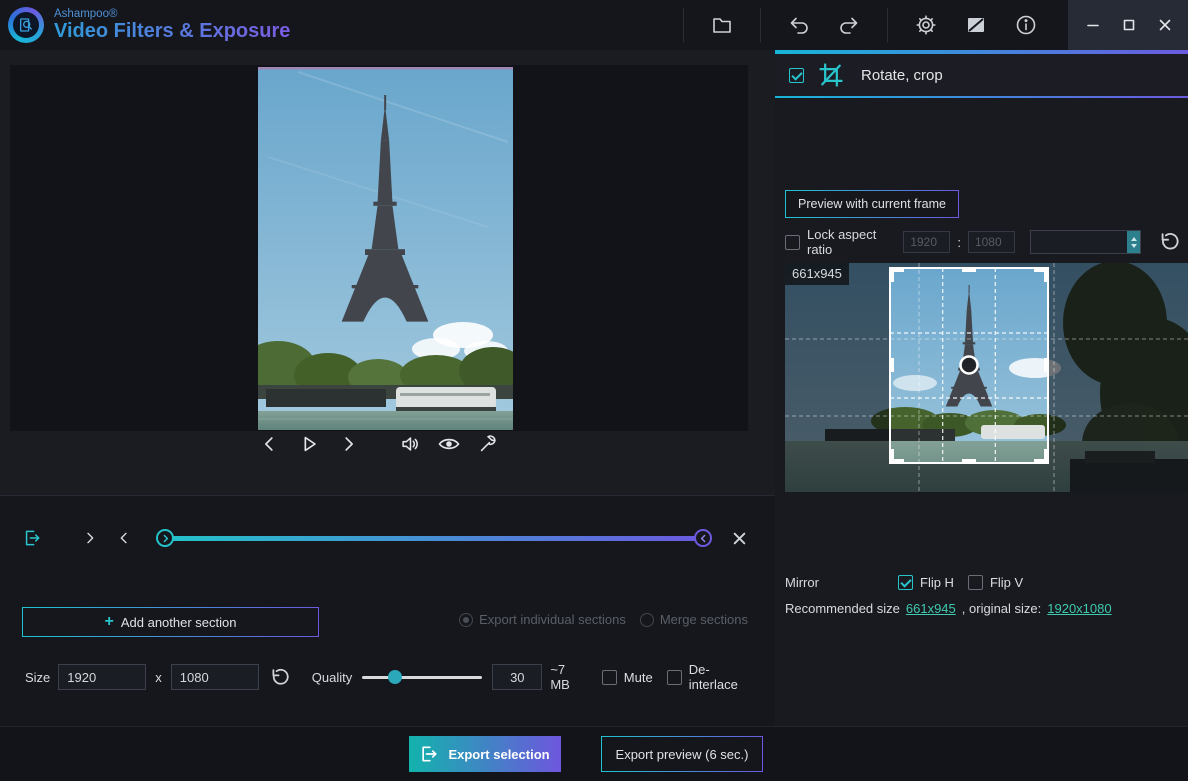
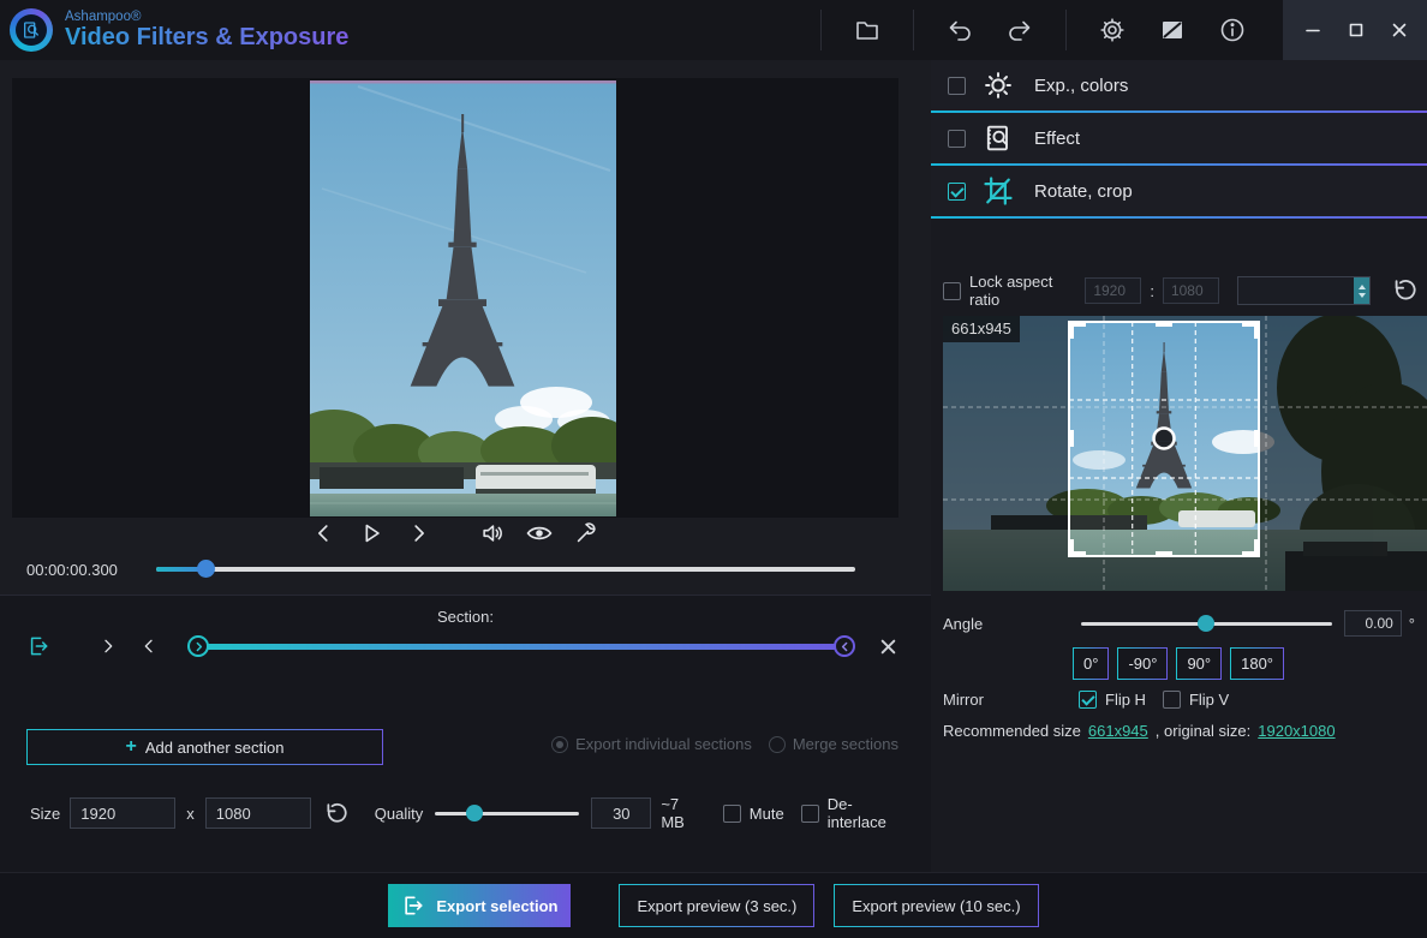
  Ashampoo®
  Video Filters & Exposure
+ 00:00:00.300
+ Section:
  +
  Add another section
  Export individual sections
  Merge sections
  Size
  1920
  x
  1080
  Quality
  30
  ~7 MB
  Mute
  De-interlace
+ Exp., colors
+ Effect
  Rotate, crop
- Preview with current frame
  Lock aspect ratio
  1920
  :
  1080
  661x945
+ Angle
+ 0.00
+ °
+ 0°
+ -90°
+ 90°
+ 180°
  Mirror
  Flip H
  Flip V
  Recommended size
  661x945
  , original size:
  1920x1080
  Export selection
- Export preview (6 sec.)
+ Export preview (3 sec.)
+ Export preview (10 sec.)
